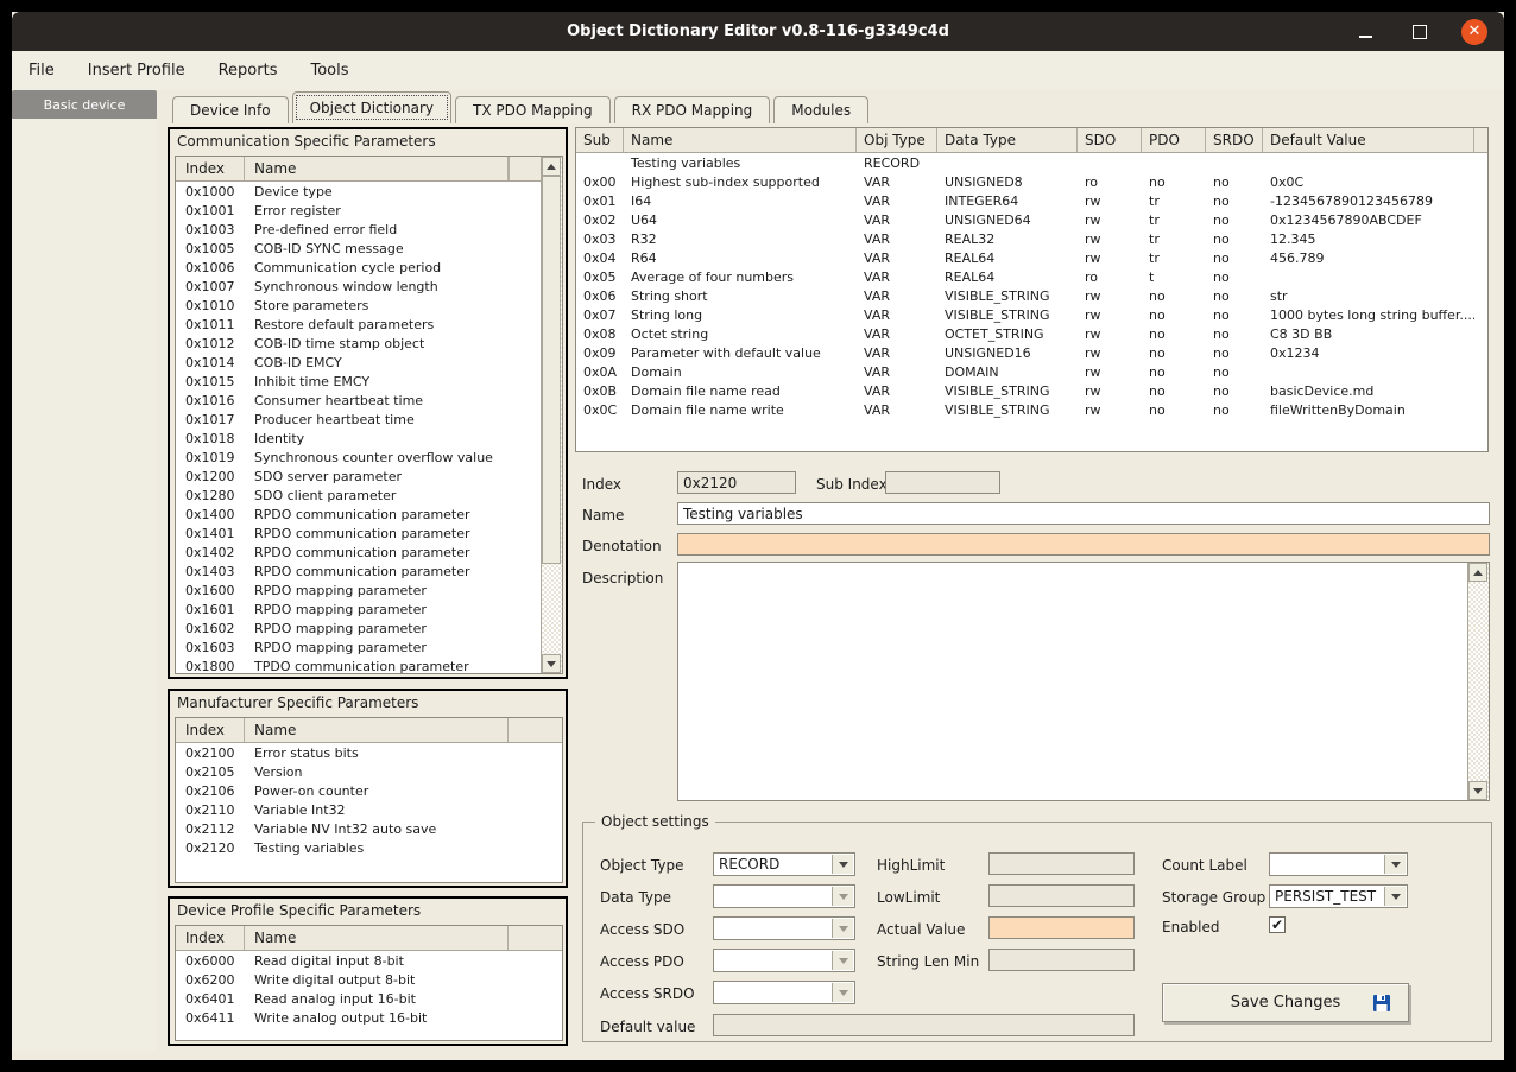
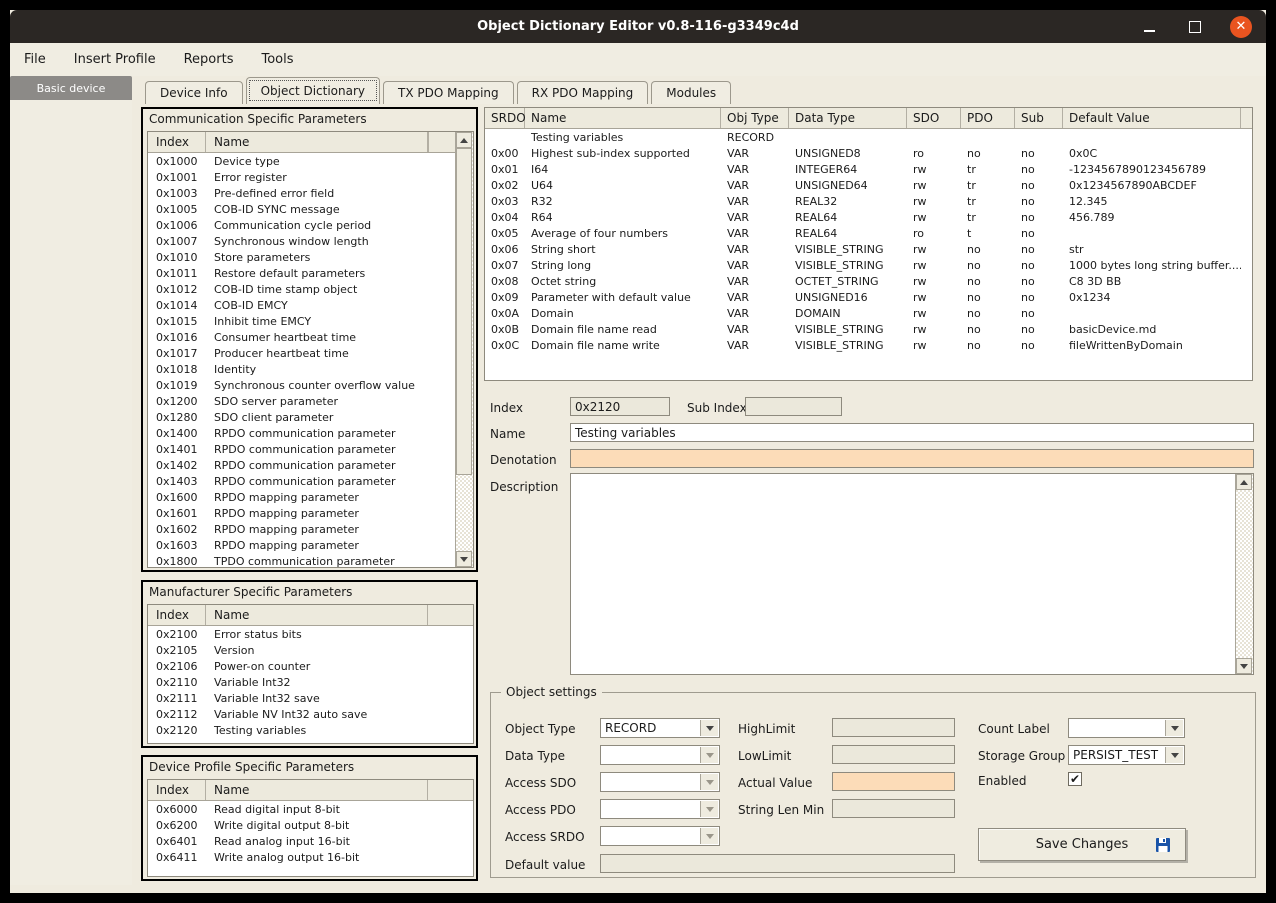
  Object Dictionary Editor v0.8-116-g3349c4d
  ✕
  File
  Insert Profile
  Reports
  Tools
  Basic device
  Device Info
  Object Dictionary
  TX PDO Mapping
  RX PDO Mapping
  Modules
  Communication Specific Parameters
  Index
  Name
  0x1000
  Device type
  0x1001
  Error register
  0x1003
  Pre-defined error field
  0x1005
  COB-ID SYNC message
  0x1006
  Communication cycle period
  0x1007
  Synchronous window length
  0x1010
  Store parameters
  0x1011
  Restore default parameters
  0x1012
  COB-ID time stamp object
  0x1014
  COB-ID EMCY
  0x1015
  Inhibit time EMCY
  0x1016
  Consumer heartbeat time
  0x1017
  Producer heartbeat time
  0x1018
  Identity
  0x1019
  Synchronous counter overflow value
  0x1200
  SDO server parameter
  0x1280
  SDO client parameter
  0x1400
  RPDO communication parameter
  0x1401
  RPDO communication parameter
  0x1402
  RPDO communication parameter
  0x1403
  RPDO communication parameter
  0x1600
  RPDO mapping parameter
  0x1601
  RPDO mapping parameter
  0x1602
  RPDO mapping parameter
  0x1603
  RPDO mapping parameter
  0x1800
  TPDO communication parameter
  Manufacturer Specific Parameters
  Index
  Name
  0x2100
  Error status bits
  0x2105
  Version
  0x2106
  Power-on counter
  0x2110
  Variable Int32
+ 0x2111
+ Variable Int32 save
  0x2112
  Variable NV Int32 auto save
  0x2120
  Testing variables
  Device Profile Specific Parameters
  Index
  Name
  0x6000
  Read digital input 8-bit
  0x6200
  Write digital output 8-bit
  0x6401
  Read analog input 16-bit
  0x6411
  Write analog output 16-bit
- Sub
+ SRDO
  Name
  Obj Type
  Data Type
  SDO
  PDO
- SRDO
+ Sub
  Default Value
  Testing variables
  RECORD
  0x00
  Highest sub-index supported
  VAR
  UNSIGNED8
  ro
  no
  no
  0x0C
  0x01
  I64
  VAR
  INTEGER64
  rw
  tr
  no
  -1234567890123456789
  0x02
  U64
  VAR
  UNSIGNED64
  rw
  tr
  no
  0x1234567890ABCDEF
  0x03
  R32
  VAR
  REAL32
  rw
  tr
  no
  12.345
  0x04
  R64
  VAR
  REAL64
  rw
  tr
  no
  456.789
  0x05
  Average of four numbers
  VAR
  REAL64
  ro
  t
  no
  0x06
  String short
  VAR
  VISIBLE_STRING
  rw
  no
  no
  str
  0x07
  String long
  VAR
  VISIBLE_STRING
  rw
  no
  no
  1000 bytes long string buffer....
  0x08
  Octet string
  VAR
  OCTET_STRING
  rw
  no
  no
  C8 3D BB
  0x09
  Parameter with default value
  VAR
  UNSIGNED16
  rw
  no
  no
  0x1234
  0x0A
  Domain
  VAR
  DOMAIN
  rw
  no
  no
  0x0B
  Domain file name read
  VAR
  VISIBLE_STRING
  rw
  no
  no
  basicDevice.md
  0x0C
  Domain file name write
  VAR
  VISIBLE_STRING
  rw
  no
  no
  fileWrittenByDomain
  Index
  0x2120
  Sub Index
  Name
  Testing variables
  Denotation
  Description
  Object settings
  Object Type
  RECORD
  Data Type
  Access SDO
  Access PDO
  Access SRDO
  Default value
  HighLimit
  LowLimit
  Actual Value
  String Len Min
  Count Label
  Storage Group
  PERSIST_TEST
  Enabled
  ✔
  Save Changes
